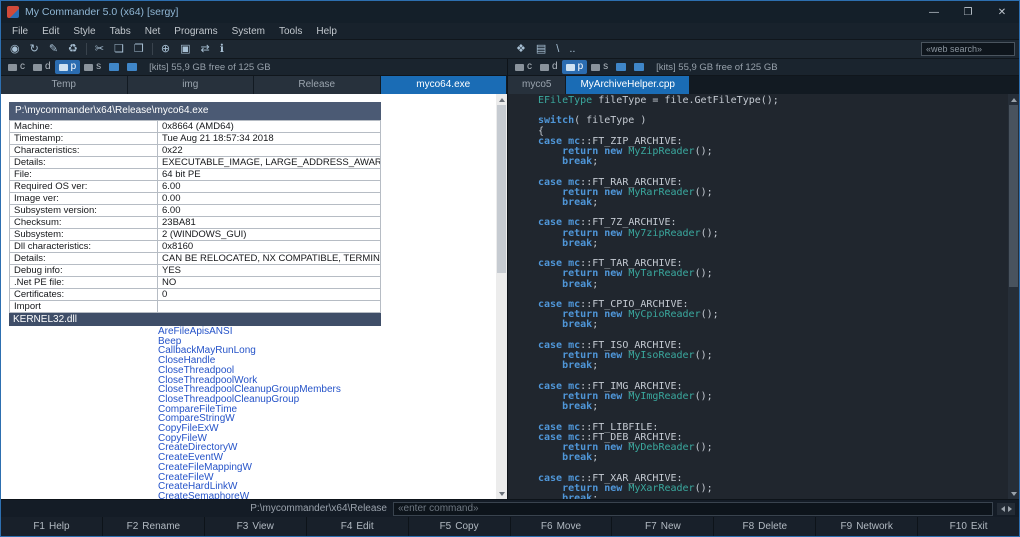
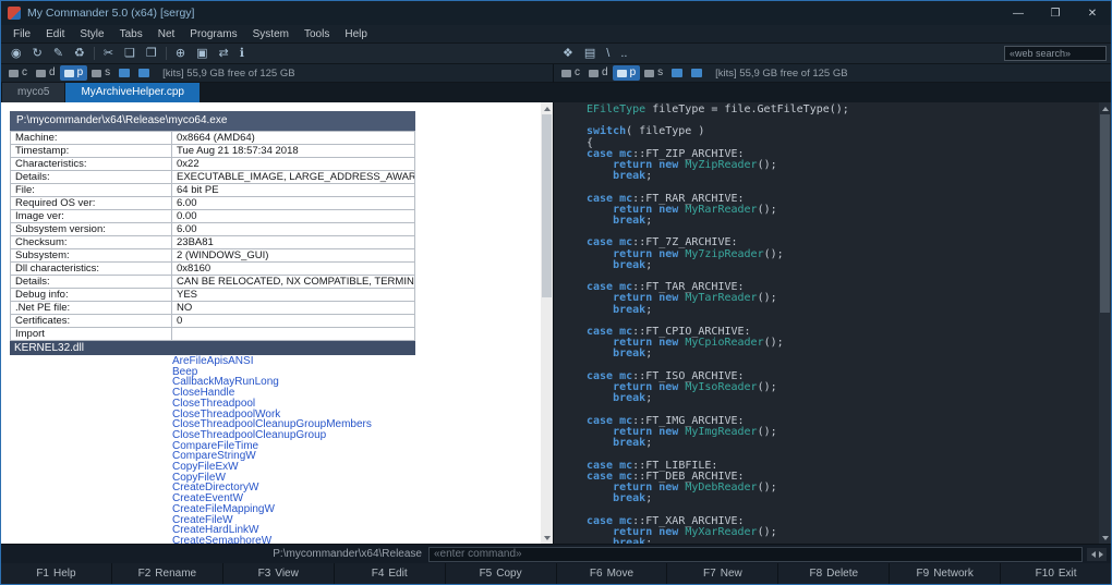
  My Commander 5.0 (x64) [sergy]
  —
  ❐
  ✕
  File
  Edit
  Style
  Tabs
  Net
  Programs
  System
  Tools
  Help
  ◉
  ↻
  ✎
  ♻
  ✂
  ❏
  ❐
  ⊕
  ▣
  ⇄
  ℹ
  ❖
  ▤
  \
  ..
  «web search»
  c
  d
  p
  s
  [kits] 55,9 GB free of 125 GB
  c
  d
  p
  s
  [kits] 55,9 GB free of 125 GB
- Temp
- img
- Release
- myco64.exe
  myco5
  MyArchiveHelper.cpp
  P:\mycommander\x64\Release\myco64.exe
  Machine:	0x8664 (AMD64)
  Timestamp:	Tue Aug 21 18:57:34 2018
  Characteristics:	0x22
  Details:	EXECUTABLE_IMAGE, LARGE_ADDRESS_AWAR
  File:	64 bit PE
  Required OS ver:	6.00
  Image ver:	0.00
  Subsystem version:	6.00
  Checksum:	23BA81
  Subsystem:	2 (WINDOWS_GUI)
  Dll characteristics:	0x8160
  Details:	CAN BE RELOCATED, NX COMPATIBLE, TERMIN
  Debug info:	YES
  .Net PE file:	NO
  Certificates:	0
  Import
  KERNEL32.dll
  AreFileApisANSI
  Beep
  CallbackMayRunLong
  CloseHandle
  CloseThreadpool
  CloseThreadpoolWork
  CloseThreadpoolCleanupGroupMembers
  CloseThreadpoolCleanupGroup
  CompareFileTime
  CompareStringW
  CopyFileExW
  CopyFileW
  CreateDirectoryW
  CreateEventW
  CreateFileMappingW
  CreateFileW
  CreateHardLinkW
  CreateSemaphoreW
  EFileType fileType = file.GetFileType();
  switch( fileType )
  {
  case mc::FT_ZIP_ARCHIVE:
  return new MyZipReader();
  break;
  case mc::FT_RAR_ARCHIVE:
  return new MyRarReader();
  break;
  case mc::FT_7Z_ARCHIVE:
  return new My7zipReader();
  break;
  case mc::FT_TAR_ARCHIVE:
  return new MyTarReader();
  break;
  case mc::FT_CPIO_ARCHIVE:
  return new MyCpioReader();
  break;
  case mc::FT_ISO_ARCHIVE:
  return new MyIsoReader();
  break;
  case mc::FT_IMG_ARCHIVE:
  return new MyImgReader();
  break;
  case mc::FT_LIBFILE:
  case mc::FT_DEB_ARCHIVE:
  return new MyDebReader();
  break;
  case mc::FT_XAR_ARCHIVE:
  return new MyXarReader();
  break;
  P:\mycommander\x64\Release
  «enter command»
  F1
  Help
  F2
  Rename
  F3
  View
  F4
  Edit
  F5
  Copy
  F6
  Move
  F7
  New
  F8
  Delete
  F9
  Network
  F10
  Exit
